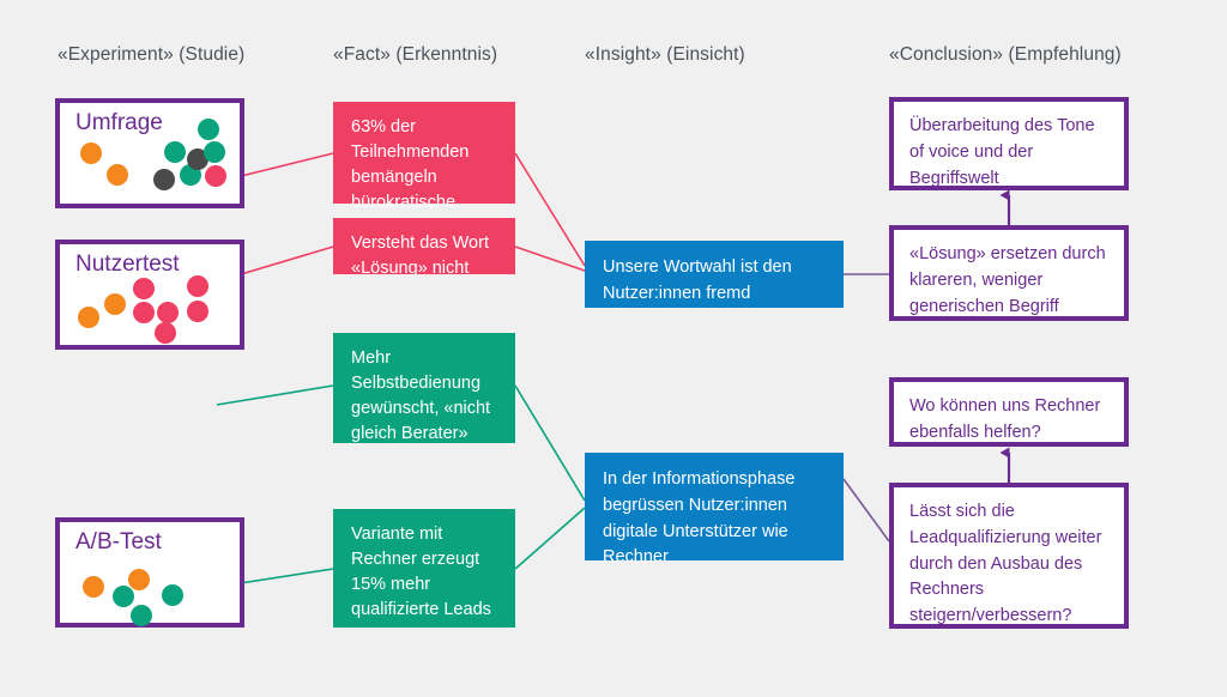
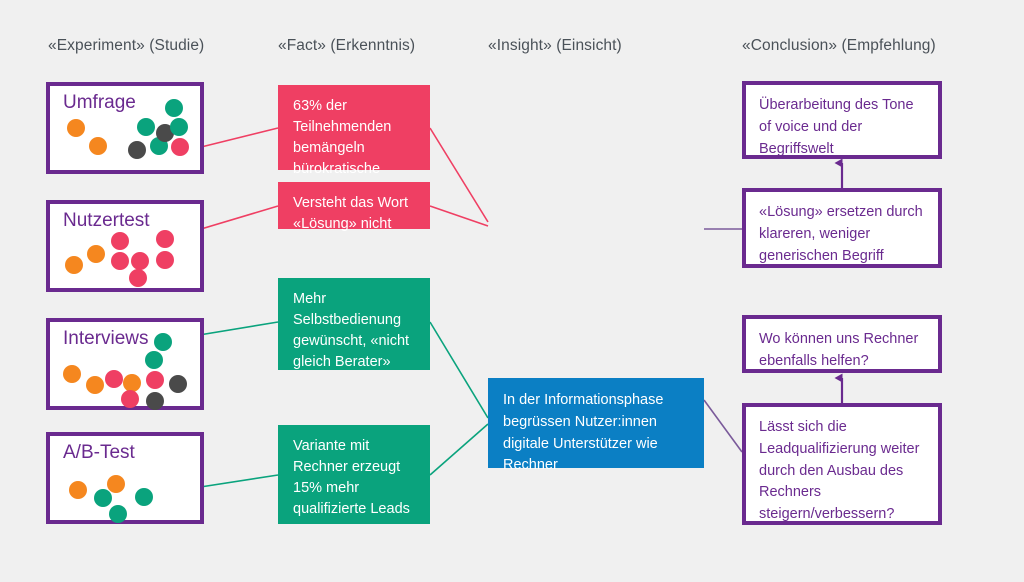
  «Experiment» (Studie)
  «Fact» (Erkenntnis)
  «Insight» (Einsicht)
  «Conclusion» (Empfehlung)
  Umfrage
  Nutzertest
+ Interviews
  A/B-Test
  63% der
  Teilnehmenden
  bemängeln
  bürokratische
  Versteht das Wort
  «Lösung» nicht
  Mehr
  Selbstbedienung
  gewünscht, «nicht
  gleich Berater»
  Variante mit
  Rechner erzeugt
  15% mehr
  qualifizierte Leads
- Unsere Wortwahl ist den
- Nutzer:innen fremd
  In der Informationsphase
  begrüssen Nutzer:innen
  digitale Unterstützer wie
  Rechner
  Überarbeitung des Tone
  of voice und der
  Begriffswelt
  «Lösung» ersetzen durch
  klareren, weniger
  generischen Begriff
  Wo können uns Rechner
  ebenfalls helfen?
  Lässt sich die
  Leadqualifizierung weiter
  durch den Ausbau des
  Rechners
  steigern/verbessern?
